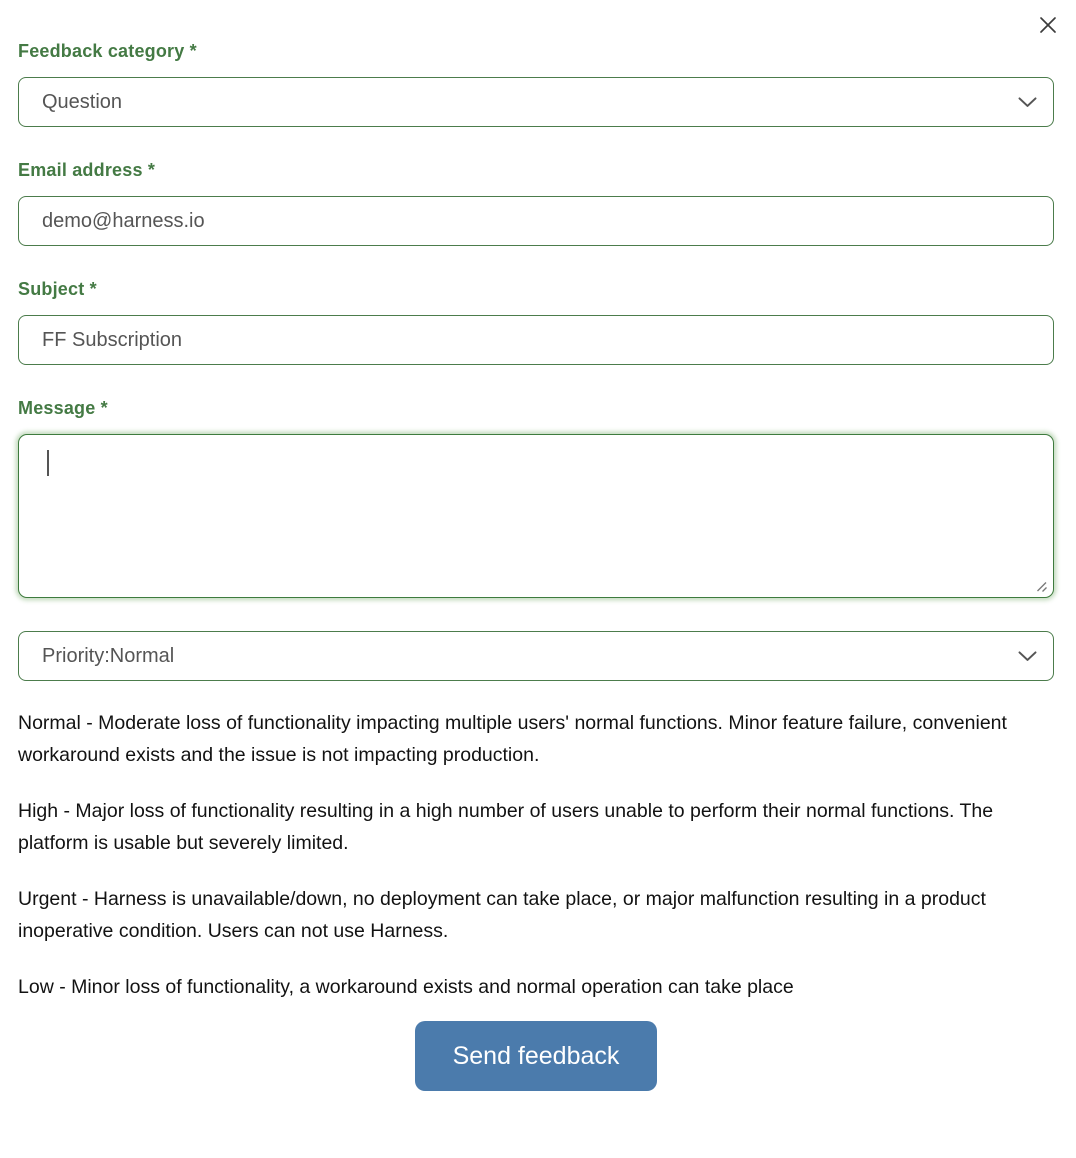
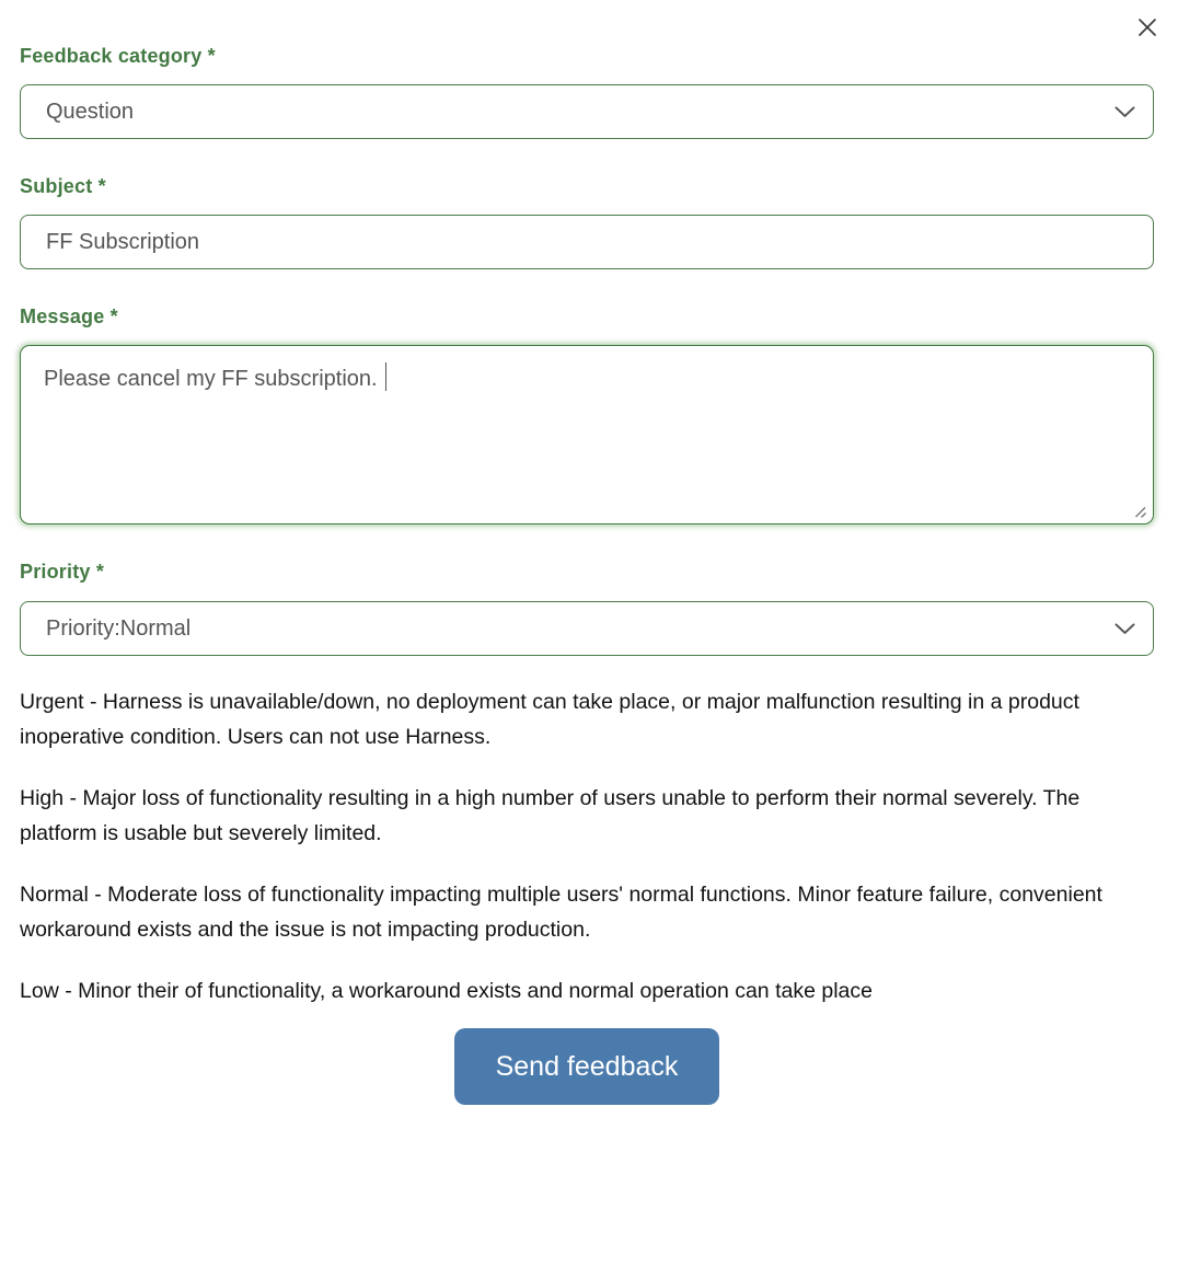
  Feedback category *
  Question
- Email address *
- demo@harness.io
  Subject *
  FF Subscription
  Message *
+ Please cancel my FF subscription.
+ Priority *
  Priority:Normal
- Normal - Moderate loss of functionality impacting multiple users' normal functions. Minor feature failure, convenient workaround exists and the issue is not impacting production.
+ Urgent - Harness is unavailable/down, no deployment can take place, or major malfunction resulting in a product inoperative condition. Users can not use Harness.
- High - Major loss of functionality resulting in a high number of users unable to perform their normal functions. The platform is usable but severely limited.
+ High - Major loss of functionality resulting in a high number of users unable to perform their normal severely. The platform is usable but severely limited.
- Urgent - Harness is unavailable/down, no deployment can take place, or major malfunction resulting in a product inoperative condition. Users can not use Harness.
+ Normal - Moderate loss of functionality impacting multiple users' normal functions. Minor feature failure, convenient workaround exists and the issue is not impacting production.
- Low - Minor loss of functionality, a workaround exists and normal operation can take place
+ Low - Minor their of functionality, a workaround exists and normal operation can take place
  Send feedback
